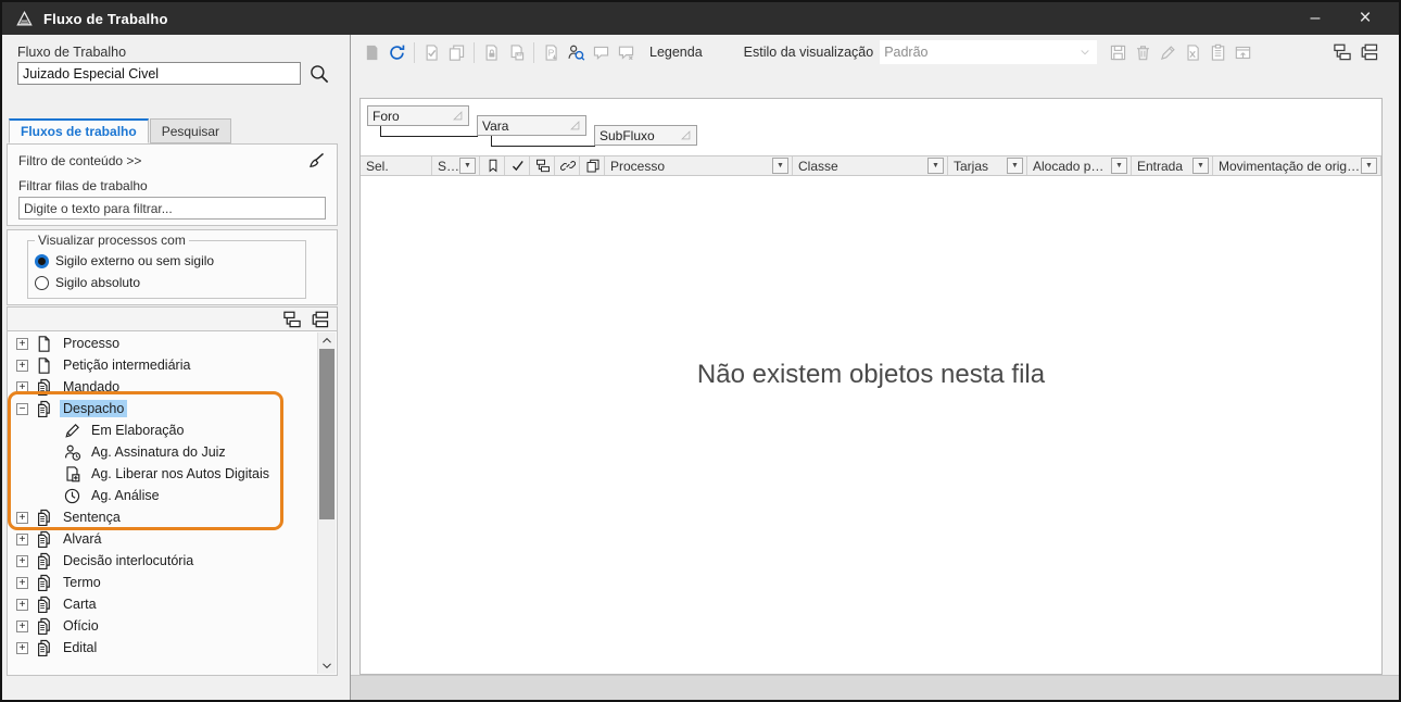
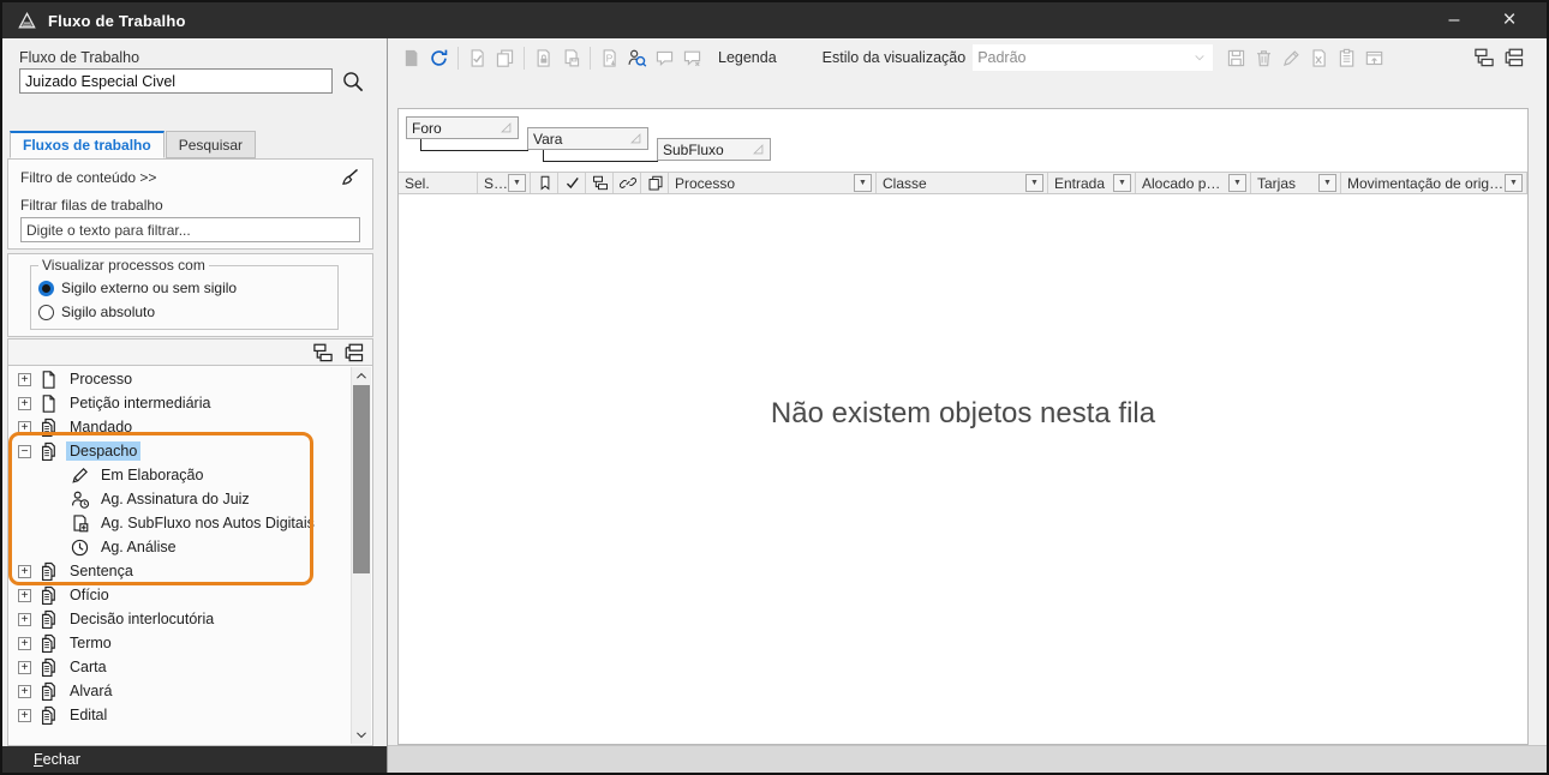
  Fluxo de Trabalho
  –
  ×
  Fluxo de Trabalho
  Juizado Especial Civel
  Fluxos de trabalho
  Pesquisar
  Filtro de conteúdo >>
  Filtrar filas de trabalho
  Digite o texto para filtrar...
  Visualizar processos com
  Sigilo externo ou sem sigilo
  Sigilo absoluto
  +
  Processo
  +
  Petição intermediária
  +
  Mandado
  −
  Despacho
  Em Elaboração
  Ag. Assinatura do Juiz
- Ag. Liberar nos Autos Digitais
+ Ag. SubFluxo nos Autos Digitais
  Ag. Análise
  +
  Sentença
  +
- Alvará
+ Ofício
  +
  Decisão interlocutória
  +
  Termo
  +
  Carta
  +
- Ofício
+ Alvará
  +
  Edital
+ Fechar
  P
  Legenda
  Estilo da visualização
  Padrão
  Foro
  Vara
  SubFluxo
  Sel.
  Seq
  Processo
  Classe
- Tarjas
+ Entrada
  Alocado para
- Entrada
+ Tarjas
  Movimentação de orige..
  Não existem objetos nesta fila
